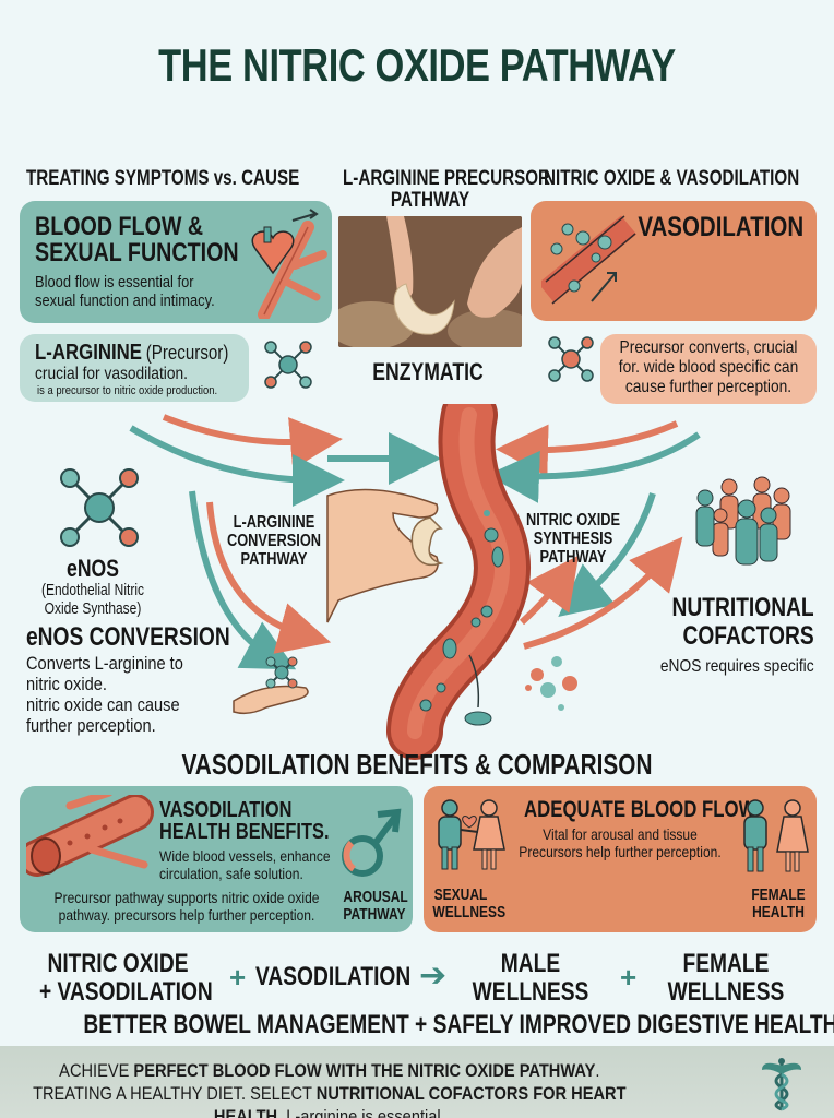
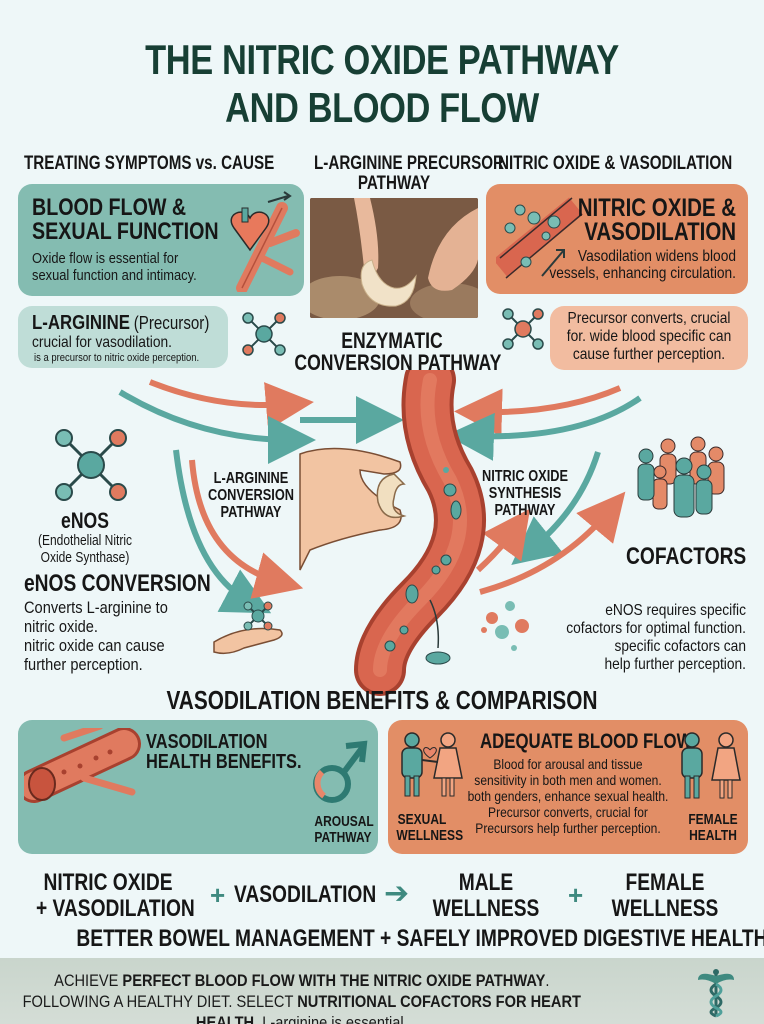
  THE NITRIC OXIDE PATHWAY
+ AND BLOOD FLOW
  TREATING SYMPTOMS vs. CAUSE
  L-ARGININE PRECURSO
  PATHWAY
  NITRIC OXIDE & VASODILATION
  BLOOD FLOW &
  SEXUAL FUNCTION
- Blood flow is essential for
+ Oxide flow is essential for
  sexual function and intimacy.
  L-ARGININE (Precursor)
  crucial for vasodilation.
- is a precursor to nitric oxide production.
+ is a precursor to nitric oxide perception.
+ NITRIC OXIDE &
  VASODILATION
+ Vasodilation widens blood
+ vessels, enhancing circulation.
  Precursor converts, crucial
  for. wide blood specific can
  cause further perception.
  ENZYMATIC
+ CONVERSION PATHWAY
  eNOS
  (Endothelial Nitric
  Oxide Synthase)
  eNOS CONVERSION
  Converts L-arginine to
  nitric oxide.
  nitric oxide can cause
  further perception.
  L-ARGININE
  CONVERSION
  PATHWAY
  NITRIC OXIDE
  SYNTHESIS
  PATHWAY
- NUTRITIONAL
  COFACTORS
  eNOS requires specific
+ cofactors for optimal function.
+ specific cofactors can
+ help further perception.
  VASODILATION BENEFITS & COMPARISON
  VASODILATION
  HEALTH BENEFITS.
- Wide blood vessels, enhance
- circulation, safe solution.
- Precursor pathway supports nitric oxide oxide
- pathway. precursors help further perception.
  AROUSAL
  PATHWAY
  ADEQUATE BLOOD FLO
- Vital for arousal and tissue
+ Blood for arousal and tissue
+ sensitivity in both men and women.
+ both genders, enhance sexual health.
+ Precursor converts, crucial for
  Precursors help further perception.
  SEXUAL
  WELLNESS
  FEMALE
  HEALTH
  NITRIC OXIDE
  + VASODILATION
  +
  VASODILATION
  ➔
  MALE
  WELLNESS
  +
  FEMALE
  WELLNESS
  BETTER BOWEL MANAGEMENT + SAFELY IMPROVED DIGESTIVE HEALTH
- ACHIEVE PERFECT BLOOD FLOW WITH THE NITRIC OXIDE PATHWAY. TREATING A HEALTHY DIET. SELECT NUTRITIONAL COFACTORS FOR HEART HEALTH. L-arginine is essential.
+ ACHIEVE PERFECT BLOOD FLOW WITH THE NITRIC OXIDE PATHWAY. FOLLOWING A HEALTHY DIET. SELECT NUTRITIONAL COFACTORS FOR HEART HEALTH. L-arginine is essential.
